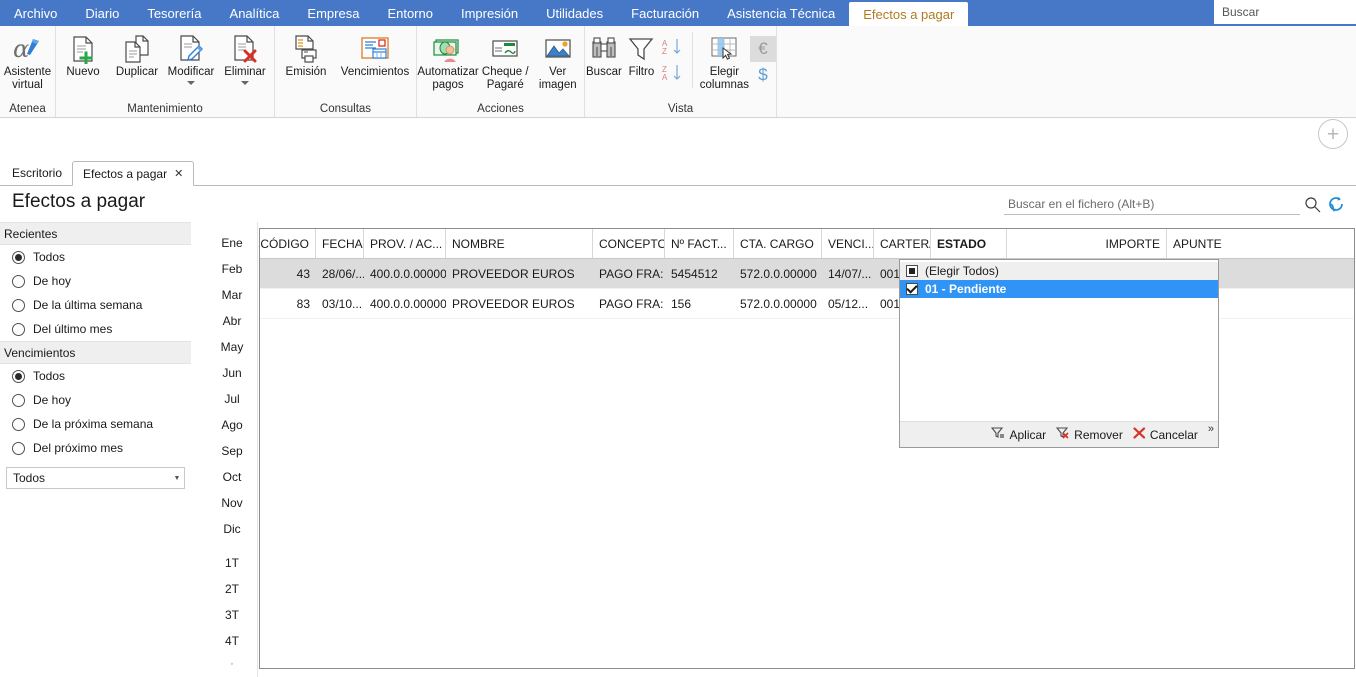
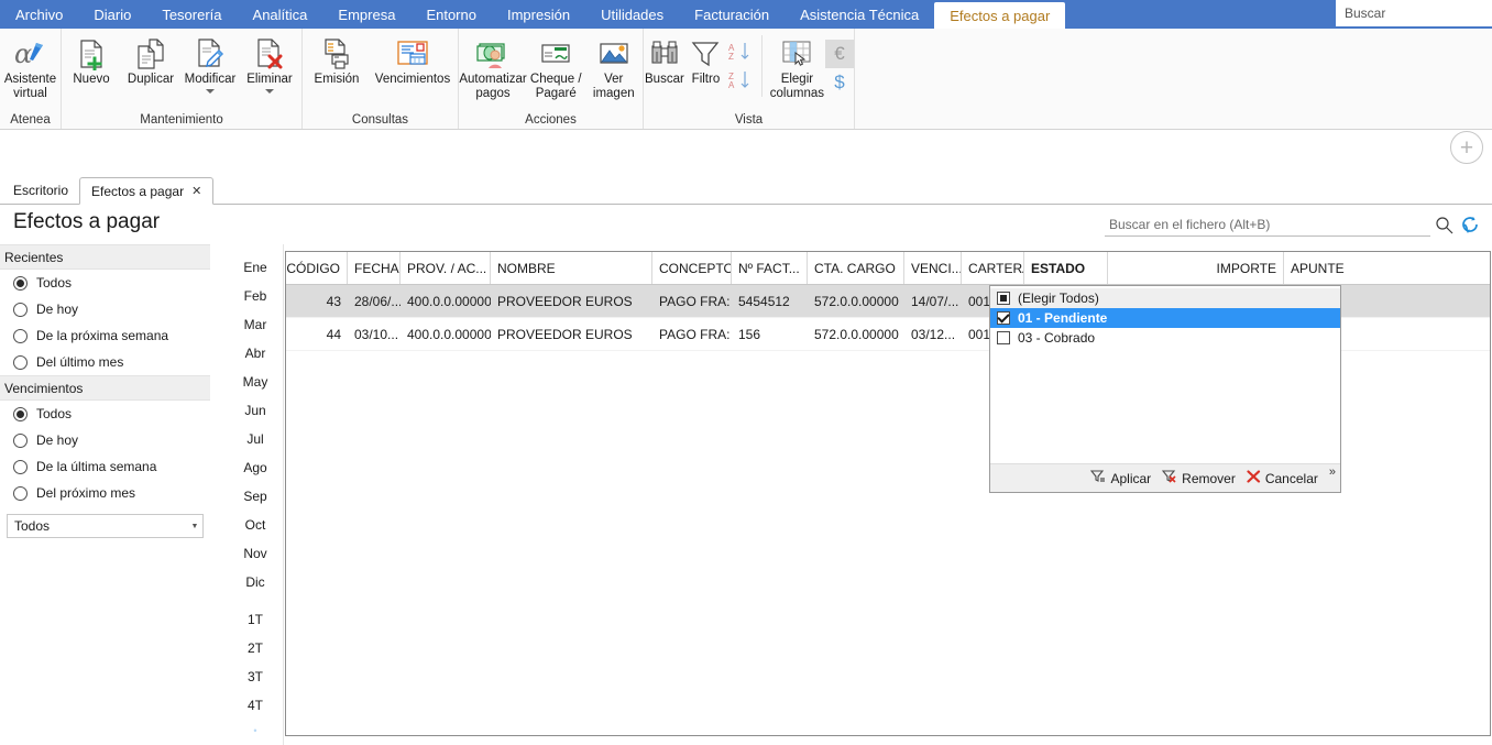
  Archivo
  Diario
  Tesorería
  Analítica
  Empresa
  Entorno
  Impresión
  Utilidades
  Facturación
  Asistencia Técnica
  Efectos a pagar
  Buscar
  α
  Asistente virtual
  Atenea
  Nuevo
  Duplicar
  Modificar
  Eliminar
  Mantenimiento
  Emisión
  Vencimientos
  Consultas
  Automatizar pagos
  Cheque / Pagaré
  Ver imagen
  Acciones
  Buscar
  Filtro
  A
  Z
  Z
  A
  Elegir columnas
  €
  $
  Vista
  +
  Escritorio
  Efectos a pagar
  ✕
  Efectos a pagar
  Buscar en el fichero (Alt+B)
  Recientes
  Todos
  De hoy
- De la última semana
+ De la próxima semana
  Del último mes
  Vencimientos
  Todos
  De hoy
- De la próxima semana
+ De la última semana
  Del próximo mes
  Todos
  Ene
  Feb
  Mar
  Abr
  May
  Jun
  Jul
  Ago
  Sep
  Oct
  Nov
  Dic
  1T
  2T
  3T
  4T
  •
  CÓDIGO
  FECHA
  PROV. / AC...
  NOMBRE
  CONCEPTO
  Nº FACT...
  CTA. CARGO
  VENCI...
  CARTER
  ESTADO
  IMPORTE
  APUNTE
  43
  28/06/...
  400.0.0.00000
  PROVEEDOR EUROS
  PAGO FRA:
  5454512
  572.0.0.00000
  14/07/...
  001
- 83
+ 44
  03/10...
  400.0.0.00000
  PROVEEDOR EUROS
  PAGO FRA:
  156
  572.0.0.00000
- 05/12...
+ 03/12...
  001
  (Elegir Todos)
  01 - Pendiente
+ 03 - Cobrado
  Aplicar
  Remover
  Cancelar
  »
